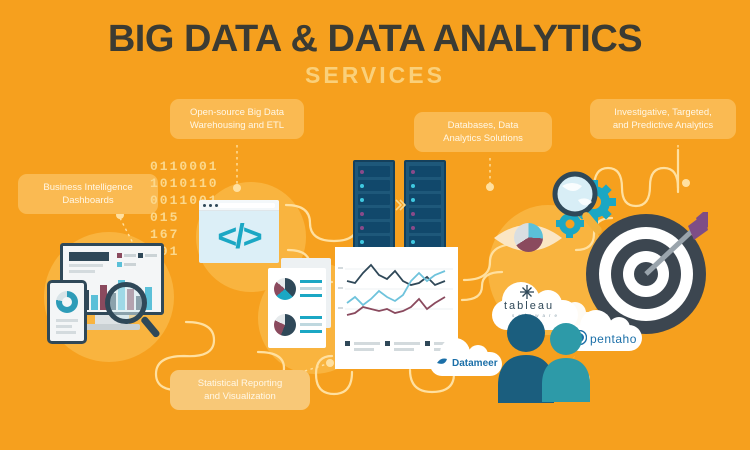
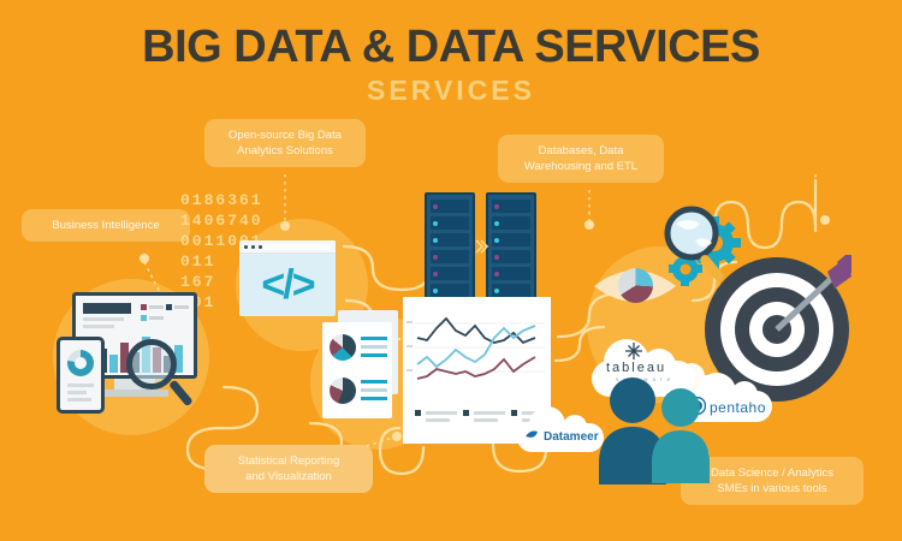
- BIG DATA & DATA ANALYTICS
+ BIG DATA & DATA SERVICES
  SERVICES
  Business Intelligence
- Dashboards
  Open-source Big Data
- Warehousing and ETL
+ Analytics Solutions
  Databases, Data
- Analytics Solutions
+ Warehousing and ETL
- Investigative, Targeted,
- and Predictive Analytics
  Statistical Reporting
  and Visualization
+ Data Science / Analytics
+ SMEs in various tools
- 0110001
+ 0186361
- 1010110
+ 1406740
  00110
- 015
+ 011
  167
  </>
  tableau
  pentaho
  Datameer
